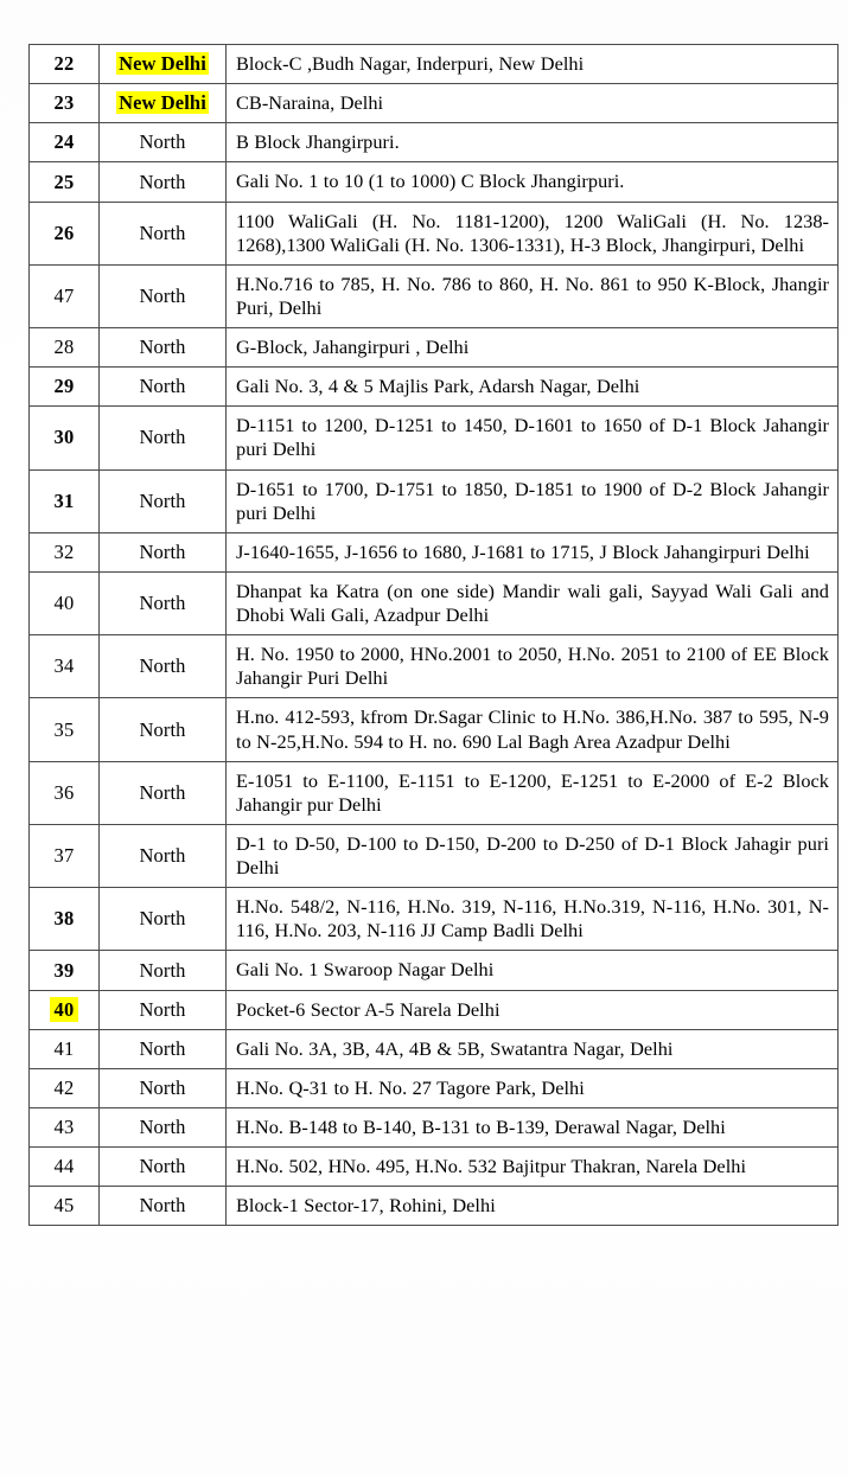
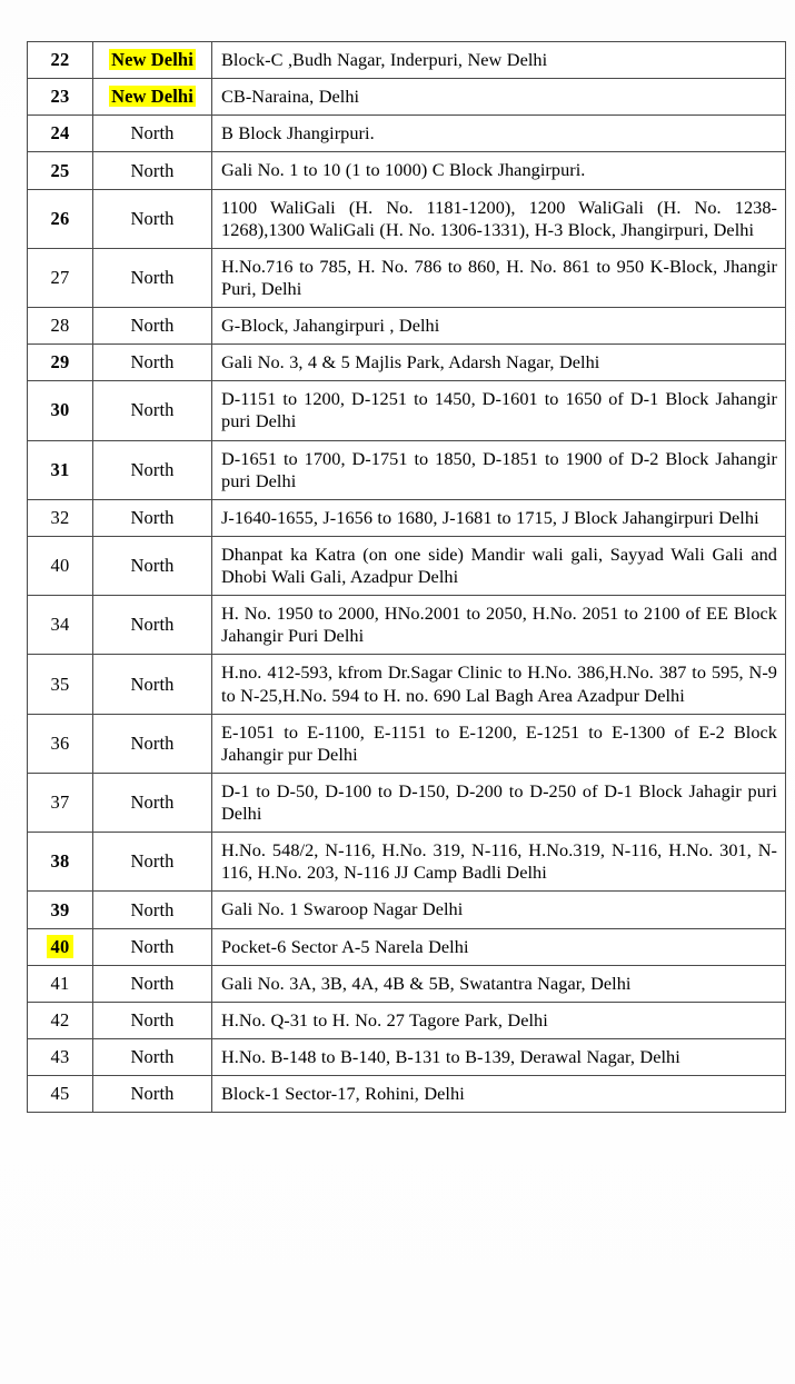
  22	New Delhi	Block-C ,Budh Nagar, Inderpuri, New Delhi
  23	New Delhi	CB-Naraina, Delhi
  24	North	B Block Jhangirpuri.
  25	North	Gali No. 1 to 10 (1 to 1000) C Block Jhangirpuri.
  26	North	1100 WaliGali (H. No. 1181-1200), 1200 WaliGali (H. No. 1238-1268),1300 WaliGali (H. No. 1306-1331), H-3 Block, Jhangirpuri, Delhi
- 47	North	H.No.716 to 785, H. No. 786 to 860, H. No. 861 to 950 K-Block, Jhangir Puri, Delhi
+ 27	North	H.No.716 to 785, H. No. 786 to 860, H. No. 861 to 950 K-Block, Jhangir Puri, Delhi
  28	North	G-Block, Jahangirpuri , Delhi
  29	North	Gali No. 3, 4 & 5 Majlis Park, Adarsh Nagar, Delhi
  30	North	D-1151 to 1200, D-1251 to 1450, D-1601 to 1650 of D-1 Block Jahangir puri Delhi
  31	North	D-1651 to 1700, D-1751 to 1850, D-1851 to 1900 of D-2 Block Jahangir puri Delhi
  32	North	J-1640-1655, J-1656 to 1680, J-1681 to 1715, J Block Jahangirpuri Delhi
  40	North	Dhanpat ka Katra (on one side) Mandir wali gali, Sayyad Wali Gali and Dhobi Wali Gali, Azadpur Delhi
  34	North	H. No. 1950 to 2000, HNo.2001 to 2050, H.No. 2051 to 2100 of EE Block Jahangir Puri Delhi
  35	North	H.no. 412-593, kfrom Dr.Sagar Clinic to H.No. 386,H.No. 387 to 595, N-9 to N-25,H.No. 594 to H. no. 690 Lal Bagh Area Azadpur Delhi
- 36	North	E-1051 to E-1100, E-1151 to E-1200, E-1251 to E-2000 of E-2 Block Jahangir pur Delhi
+ 36	North	E-1051 to E-1100, E-1151 to E-1200, E-1251 to E-1300 of E-2 Block Jahangir pur Delhi
  37	North	D-1 to D-50, D-100 to D-150, D-200 to D-250 of D-1 Block Jahagir puri Delhi
  38	North	H.No. 548/2, N-116, H.No. 319, N-116, H.No.319, N-116, H.No. 301, N-116, H.No. 203, N-116 JJ Camp Badli Delhi
  39	North	Gali No. 1 Swaroop Nagar Delhi
  40	North	Pocket-6 Sector A-5 Narela Delhi
  41	North	Gali No. 3A, 3B, 4A, 4B & 5B, Swatantra Nagar, Delhi
  42	North	H.No. Q-31 to H. No. 27 Tagore Park, Delhi
  43	North	H.No. B-148 to B-140, B-131 to B-139, Derawal Nagar, Delhi
- 44	North	H.No. 502, HNo. 495, H.No. 532 Bajitpur Thakran, Narela Delhi
  45	North	Block-1 Sector-17, Rohini, Delhi
